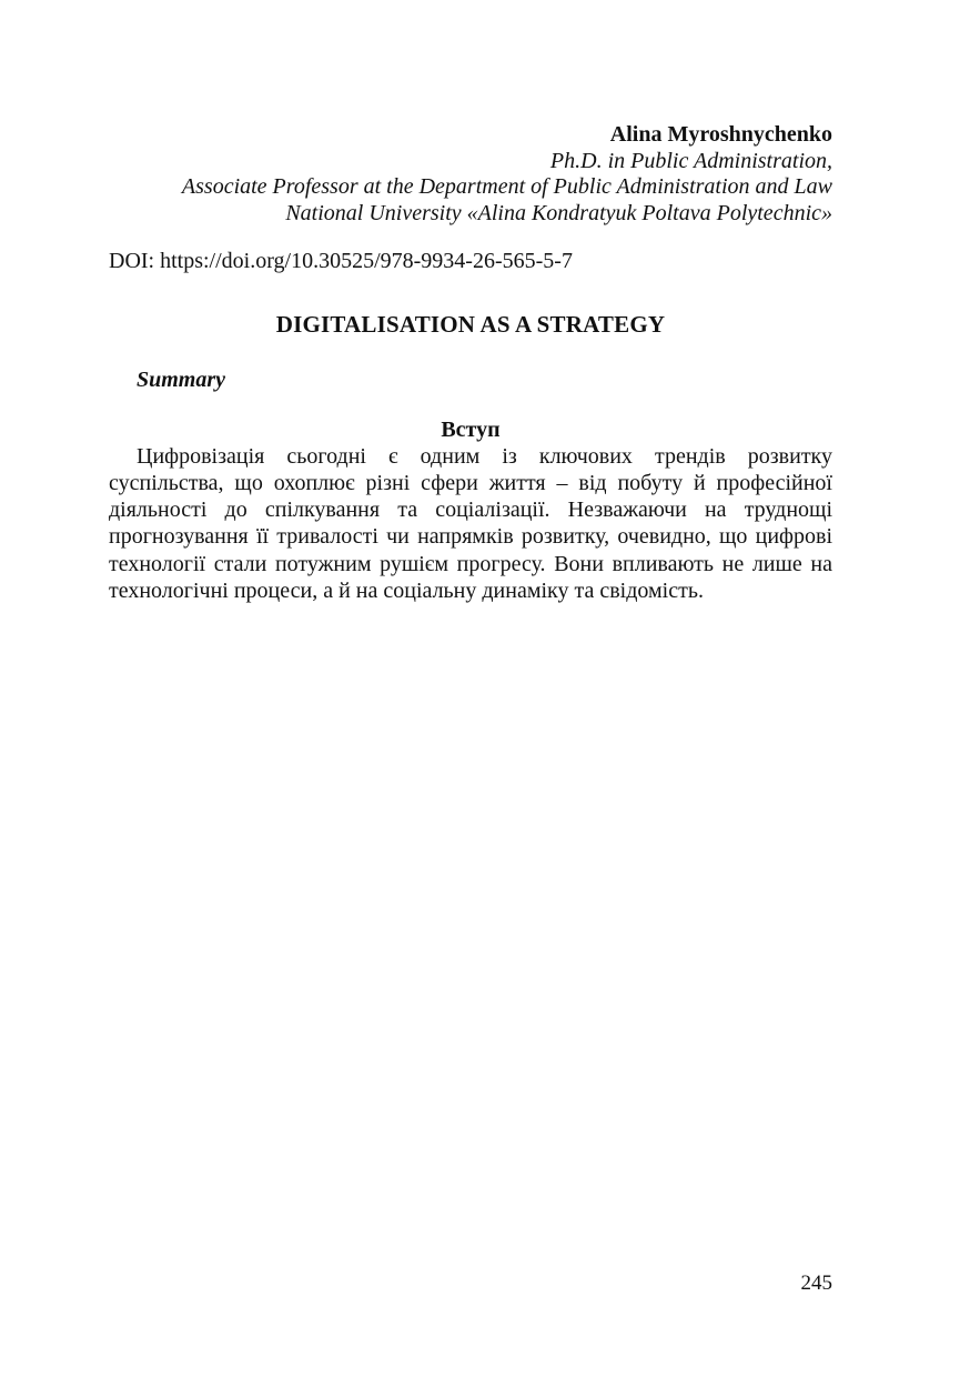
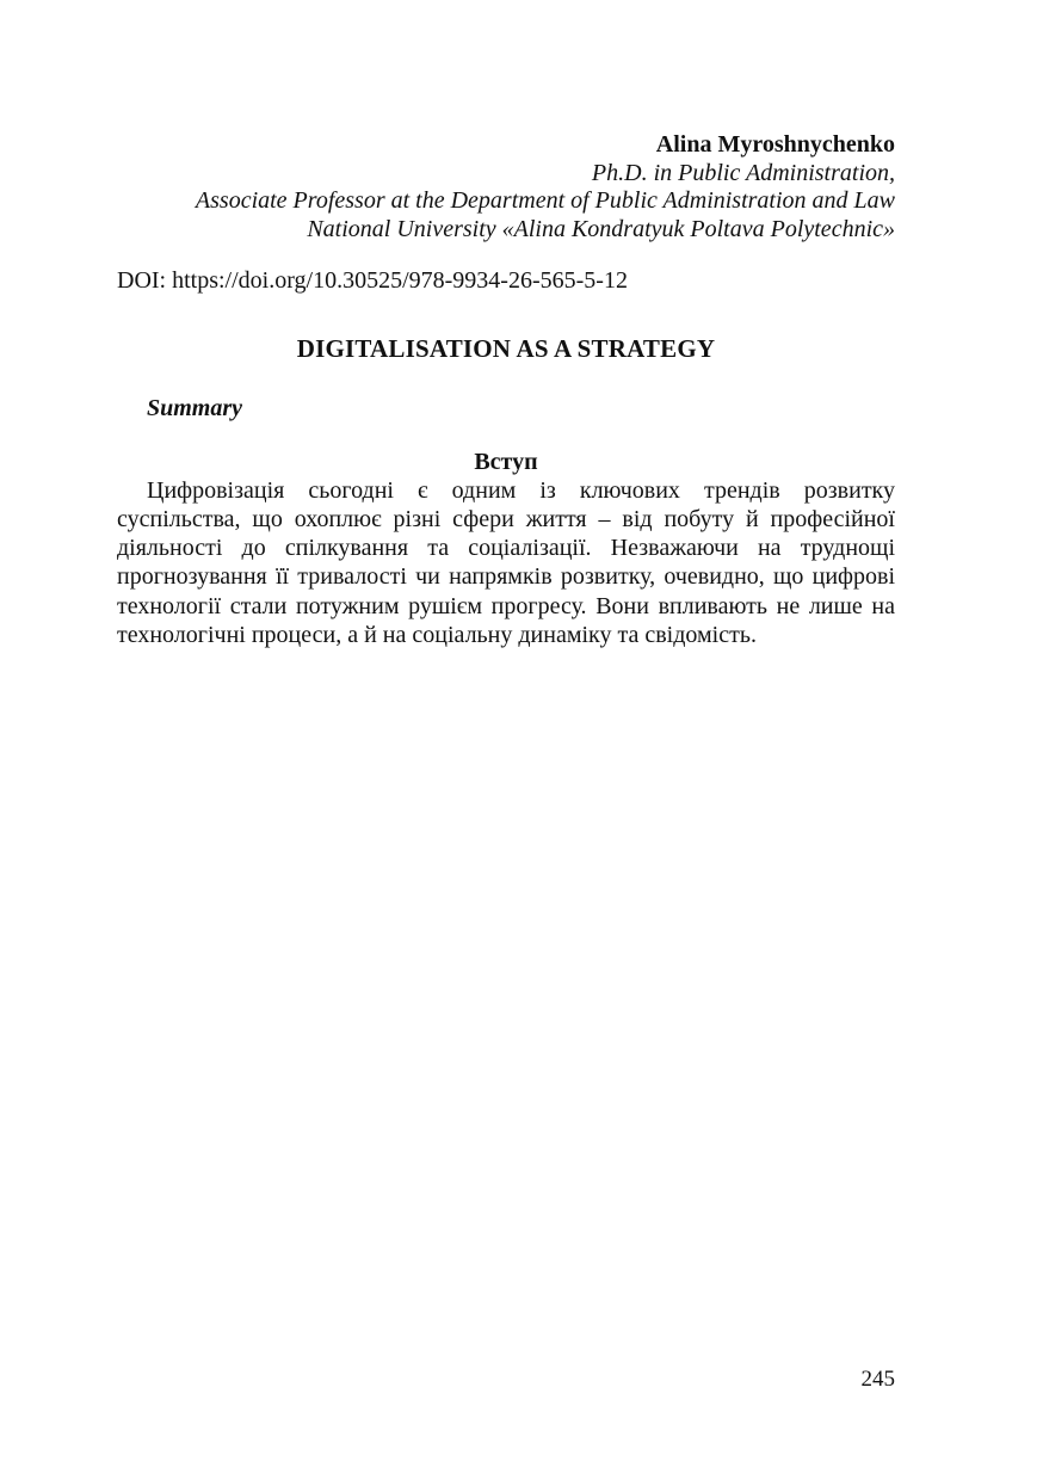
  Alina Myroshnychenko
  Ph.D. in Public Administration,
  Associate Professor at the Department of Public Administration and Law
  National University «Alina Kondratyuk Poltava Polytechnic»
- DOI: https://doi.org/10.30525/978-9934-26-565-5-7
+ DOI: https://doi.org/10.30525/978-9934-26-565-5-12
  DIGITALISATION AS A STRATEGY
  Summary
  Вступ
  Цифровізація сьогодні є одним із ключових трендів розвитку суспільства, що охоплює різні сфери життя – від побуту й професійної діяльності до спілкування та соціалізації. Незважаючи на труднощі прогнозування її тривалості чи напрямків розвитку, очевидно, що цифрові технології стали потужним рушієм прогресу. Вони впливають не лише на технологічні процеси, а й на соціальну динаміку та свідомість.
  245
